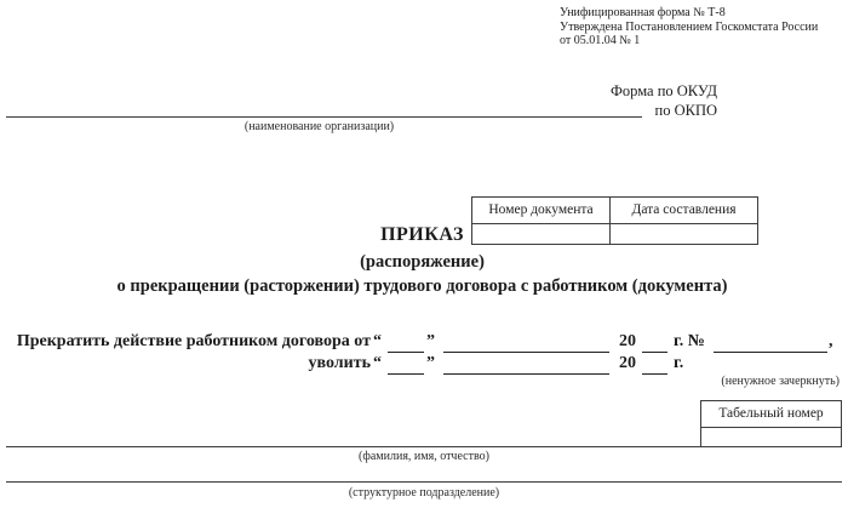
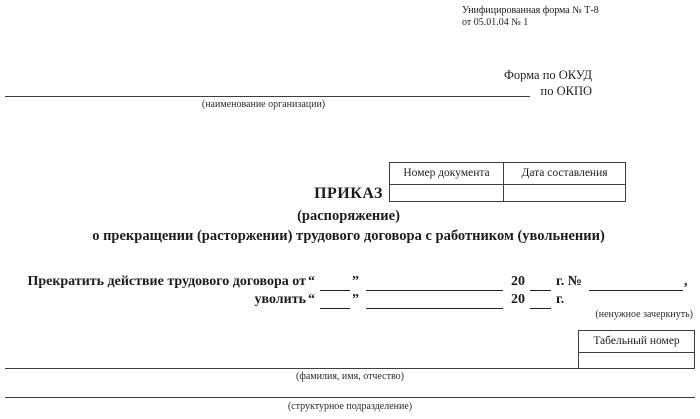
  Унифицированная форма № Т-8
- Утверждена Постановлением Госкомстата России
  от 05.01.04 № 1
  Форма по ОКУД
  по ОКПО
  (наименование организации)
  Номер документа
  Дата составления
  ПРИКАЗ
  (распоряжение)
- о прекращении (расторжении) трудового договора с работником (документа)
+ о прекращении (расторжении) трудового договора с работником (увольнении)
- Прекратить действие работником договора от
+ Прекратить действие трудового договора от
  “
  ”
  20
  г. №
  ,
  уволить
  “
  ”
  20
  г.
  (ненужное зачеркнуть)
  Табельный номер
  (фамилия, имя, отчество)
  (структурное подразделение)
